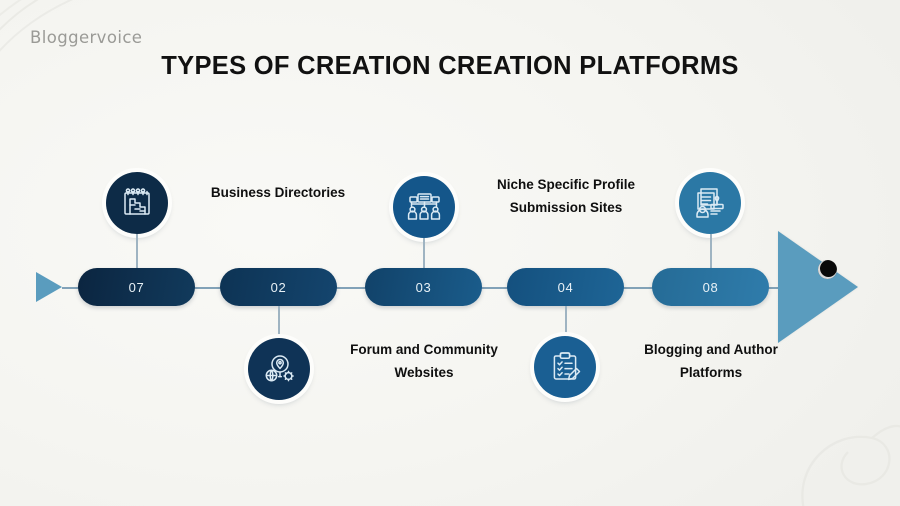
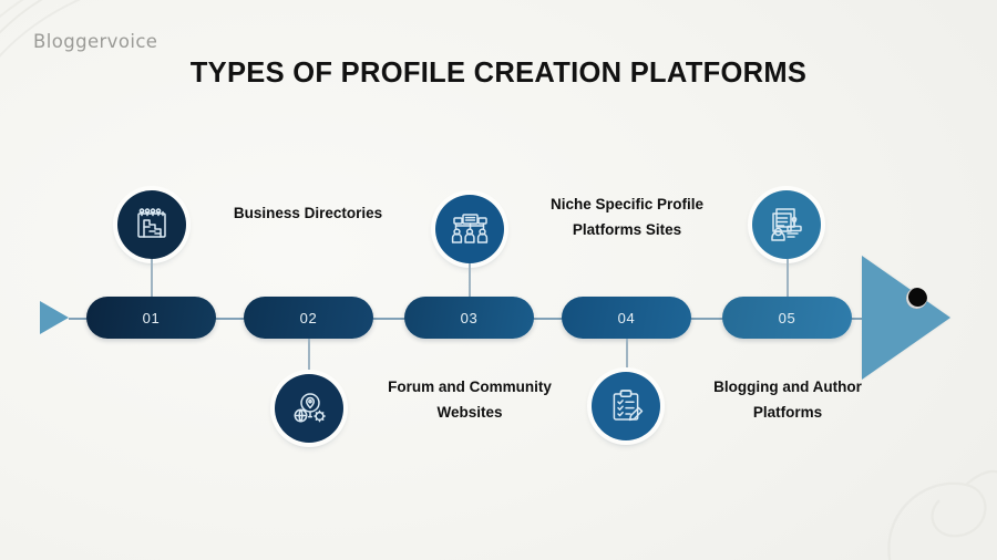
  Bloggervoice
- TYPES OF CREATION CREATION PLATFORMS
+ TYPES OF PROFILE CREATION PLATFORMS
- 07
+ 01
  Business Directories
  02
  03
  Forum and Community Websites
- Niche Specific Profile Submission Sites
+ Niche Specific Profile Platforms Sites
  04
- 08
+ 05
  Blogging and Author Platforms
